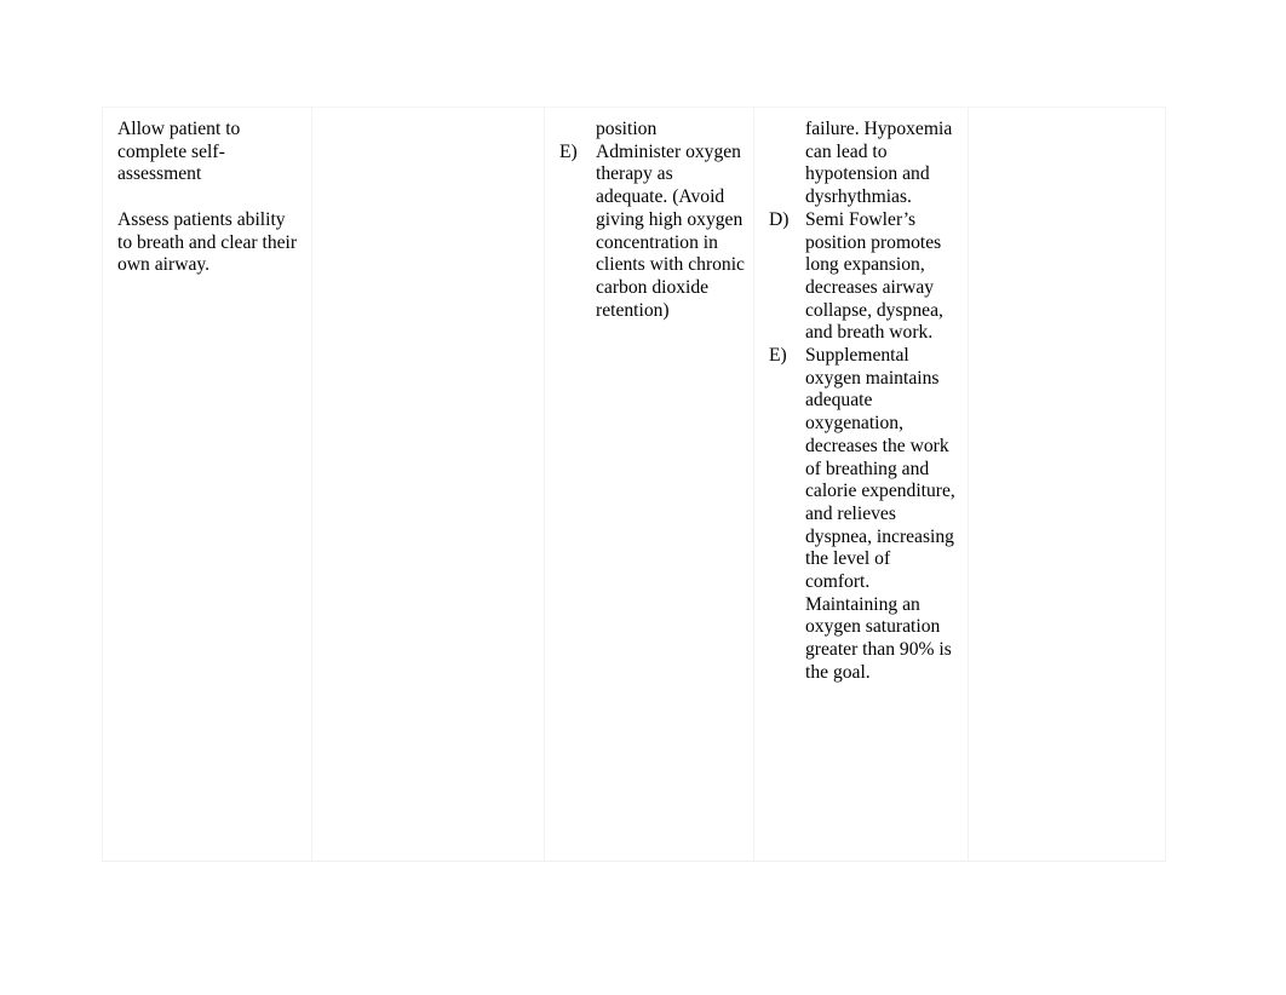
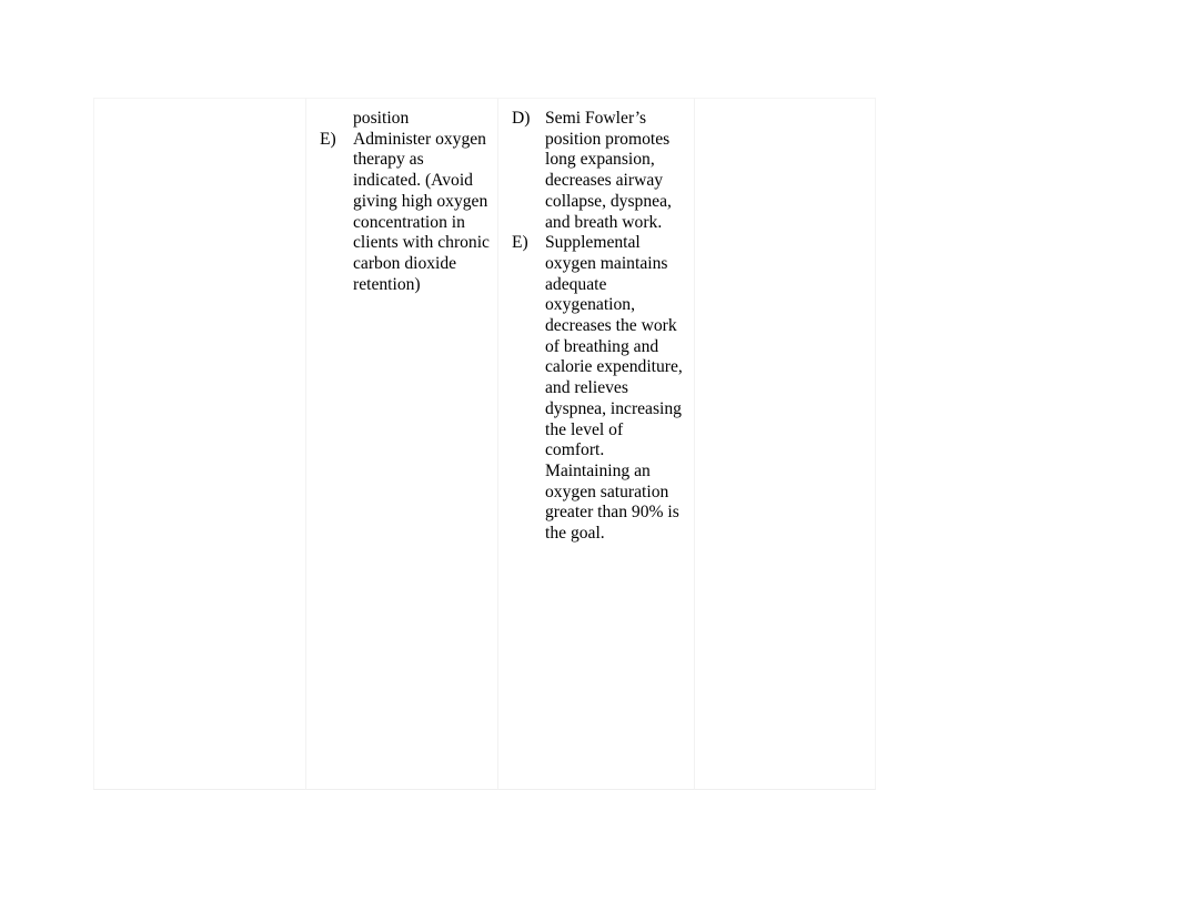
- Allow patient to complete self-assessment
- Assess patients ability to breath and clear their own airway.
  position
  E)
- Administer oxygen therapy as adequate. (Avoid giving high oxygen concentration in clients with chronic carbon dioxide retention)
+ Administer oxygen therapy as indicated. (Avoid giving high oxygen concentration in clients with chronic carbon dioxide retention)
- failure. Hypoxemia can lead to hypotension and dysrhythmias.
  D)
  Semi Fowler’s position promotes long expansion, decreases airway collapse, dyspnea, and breath work.
  E)
  Supplemental oxygen maintains adequate oxygenation, decreases the work of breathing and calorie expenditure, and relieves dyspnea, increasing the level of comfort.
  Maintaining an oxygen saturation greater than 90% is the goal.
